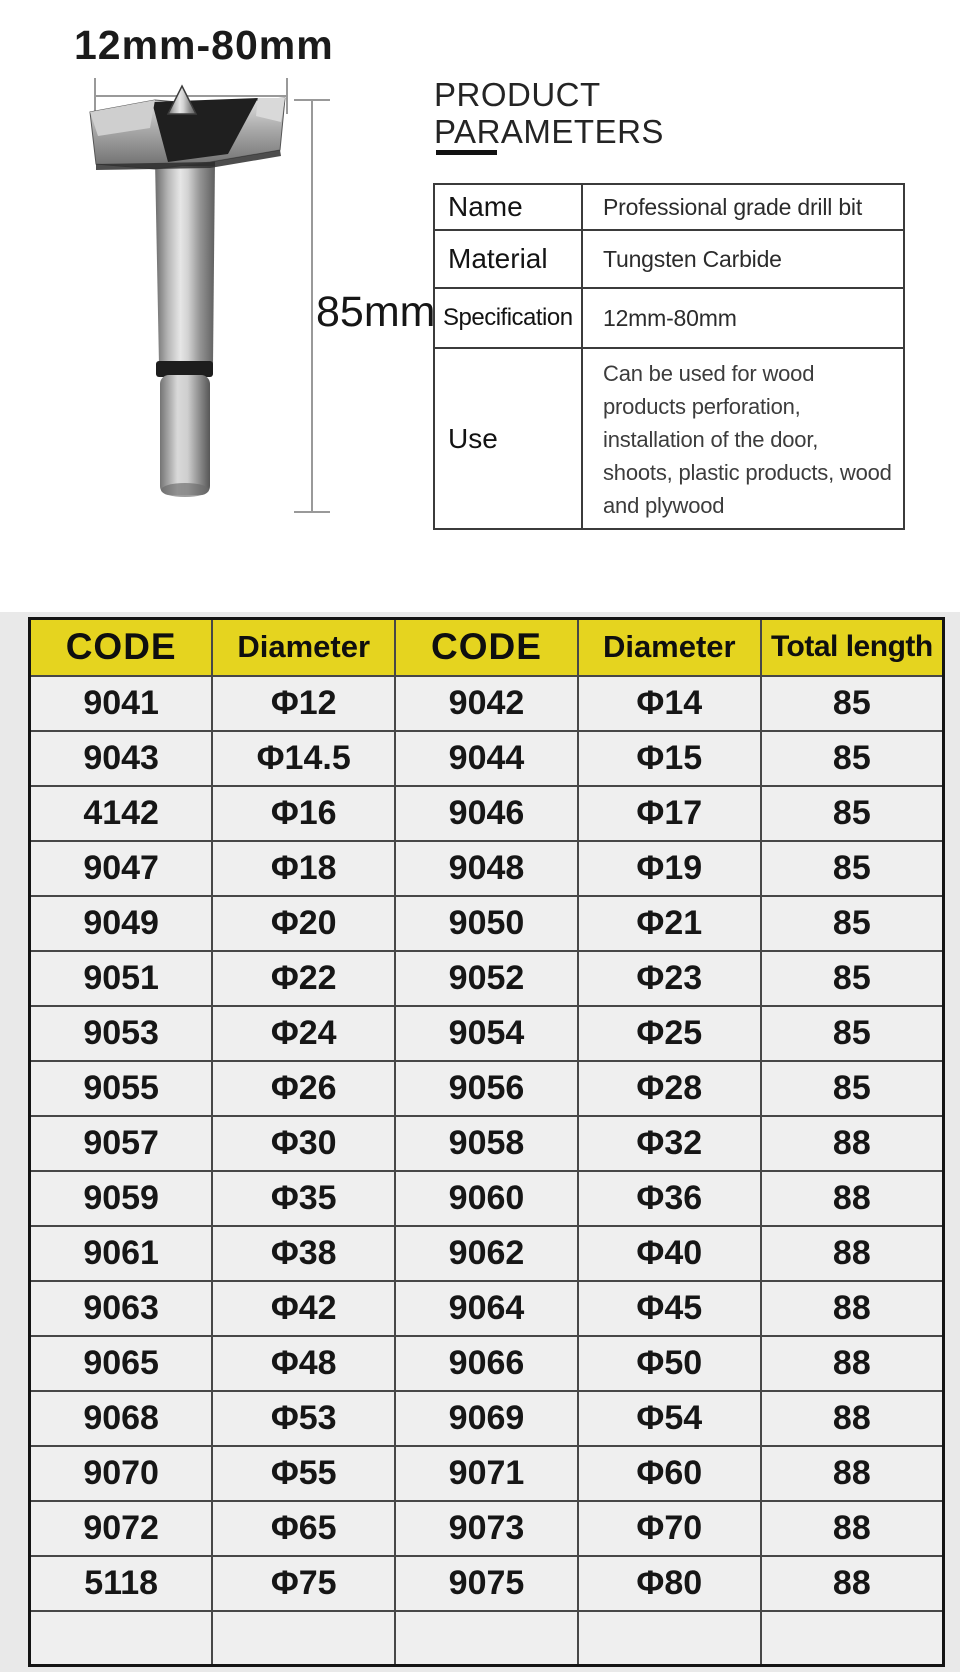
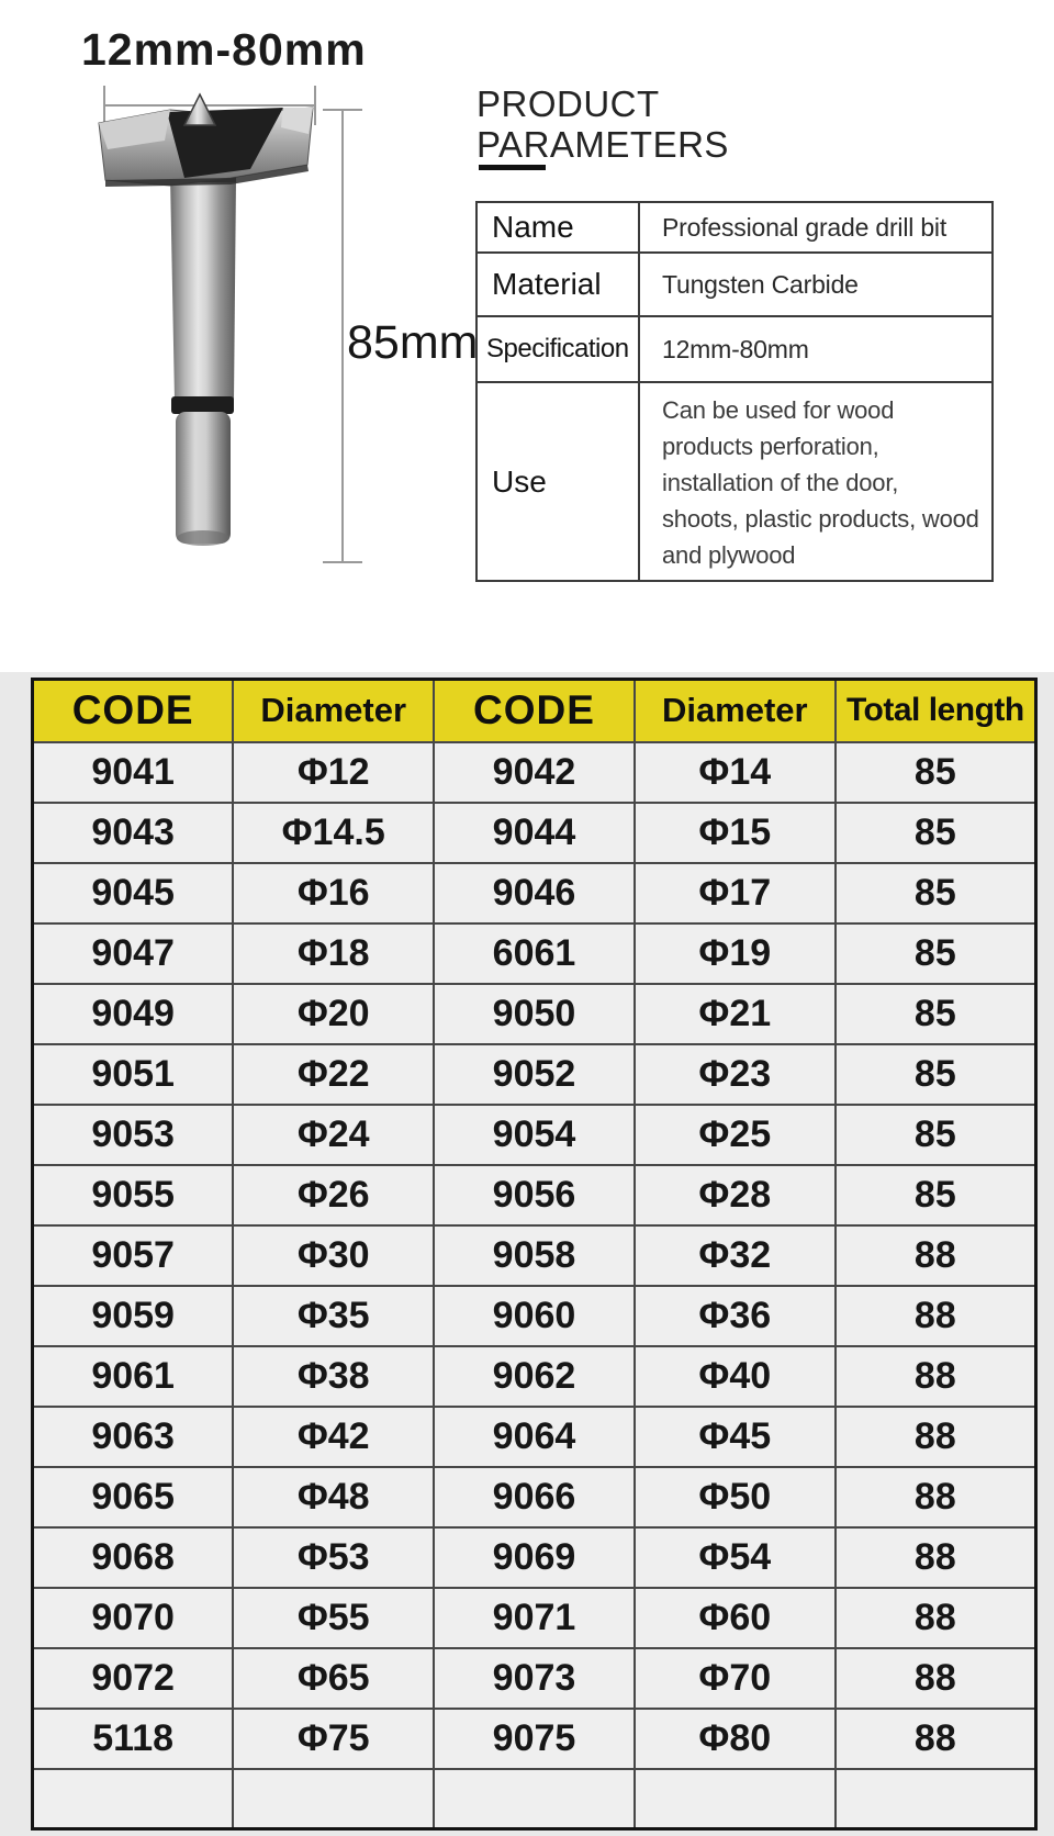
  12mm-80mm
  85mm
  PRODUCT
  PARAMETERS
  Name	Professional grade drill bit
  Material	Tungsten Carbide
  Specification	12mm-80mm
  Use	Can be used for wood products perforation, installation of the door, shoots, plastic products, wood and plywood
  CODE	Diameter	CODE	Diameter	Total length
  9041	Φ12	9042	Φ14	85
  9043	Φ14.5	9044	Φ15	85
- 4142	Φ16	9046	Φ17	85
+ 9045	Φ16	9046	Φ17	85
- 9047	Φ18	9048	Φ19	85
+ 9047	Φ18	6061	Φ19	85
  9049	Φ20	9050	Φ21	85
  9051	Φ22	9052	Φ23	85
  9053	Φ24	9054	Φ25	85
  9055	Φ26	9056	Φ28	85
  9057	Φ30	9058	Φ32	88
  9059	Φ35	9060	Φ36	88
  9061	Φ38	9062	Φ40	88
  9063	Φ42	9064	Φ45	88
  9065	Φ48	9066	Φ50	88
  9068	Φ53	9069	Φ54	88
  9070	Φ55	9071	Φ60	88
  9072	Φ65	9073	Φ70	88
  5118	Φ75	9075	Φ80	88
